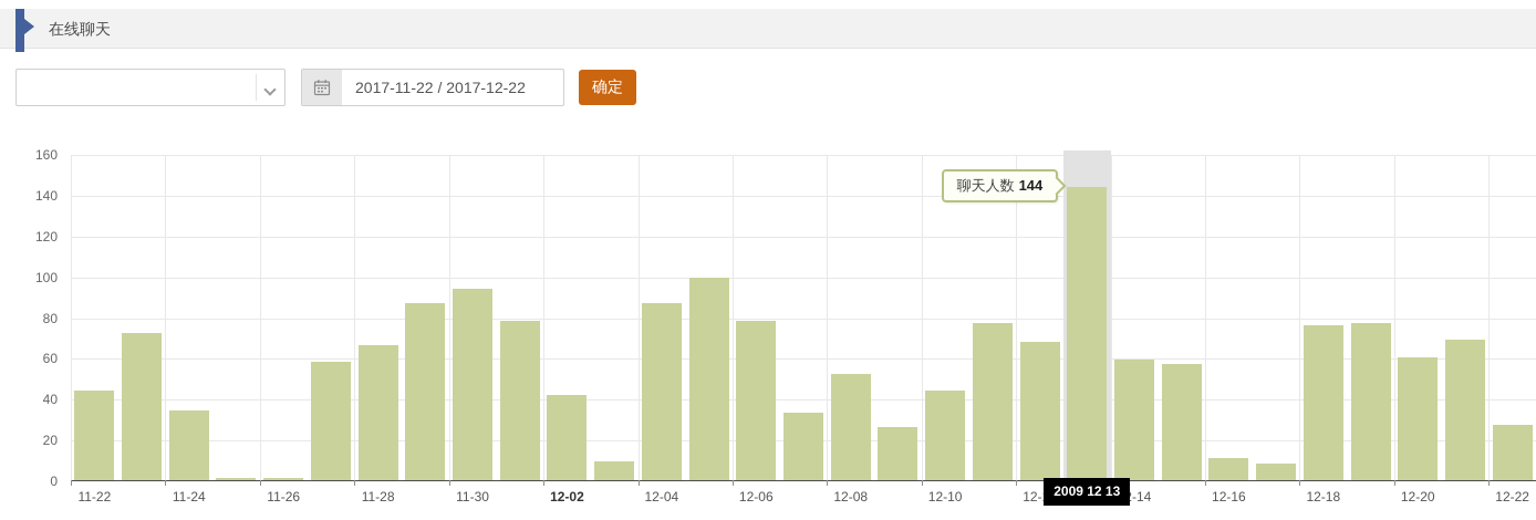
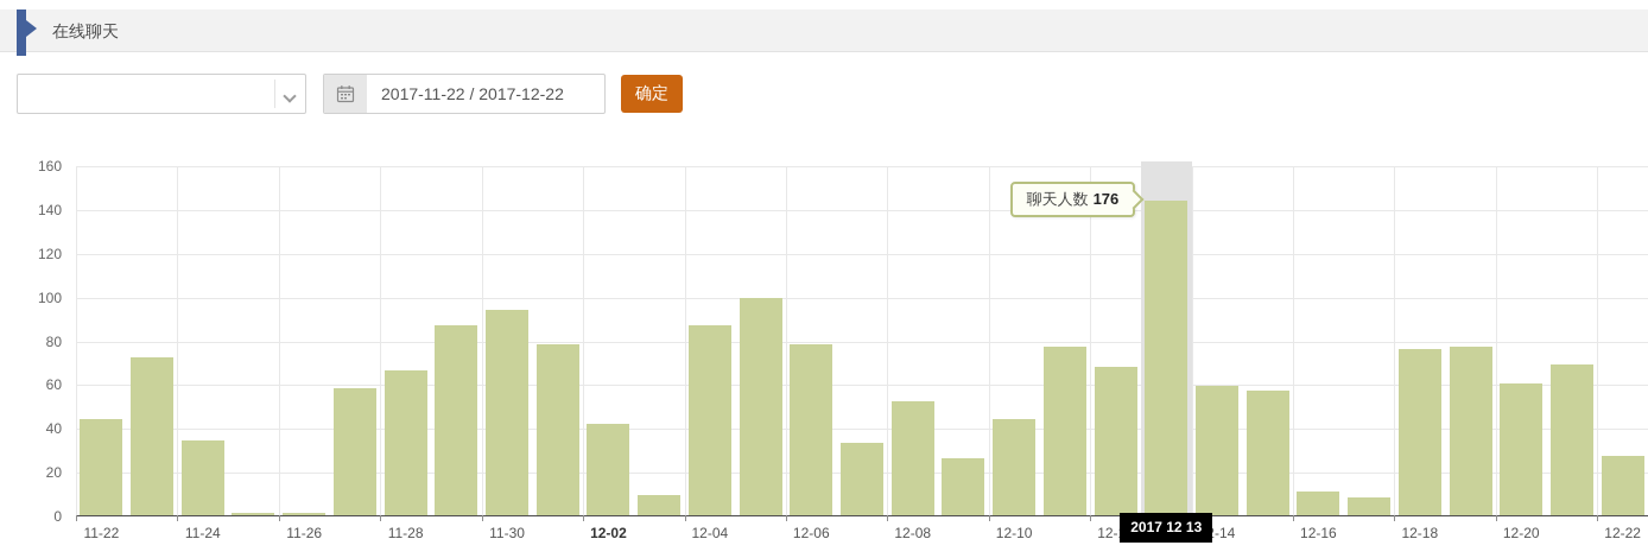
  在线聊天
  2017-11-22 / 2017-12-22
  确定
  0
  20
  40
  60
  80
  100
  120
  140
  160
- 聊天人数 144
+ 聊天人数 176
- 2009 12 13
+ 2017 12 13
  11-22
  11-24
  11-26
  11-28
  11-30
  12-02
  12-04
  12-06
  12-08
  12-10
  12-16
  12-18
  12-20
  12-22
